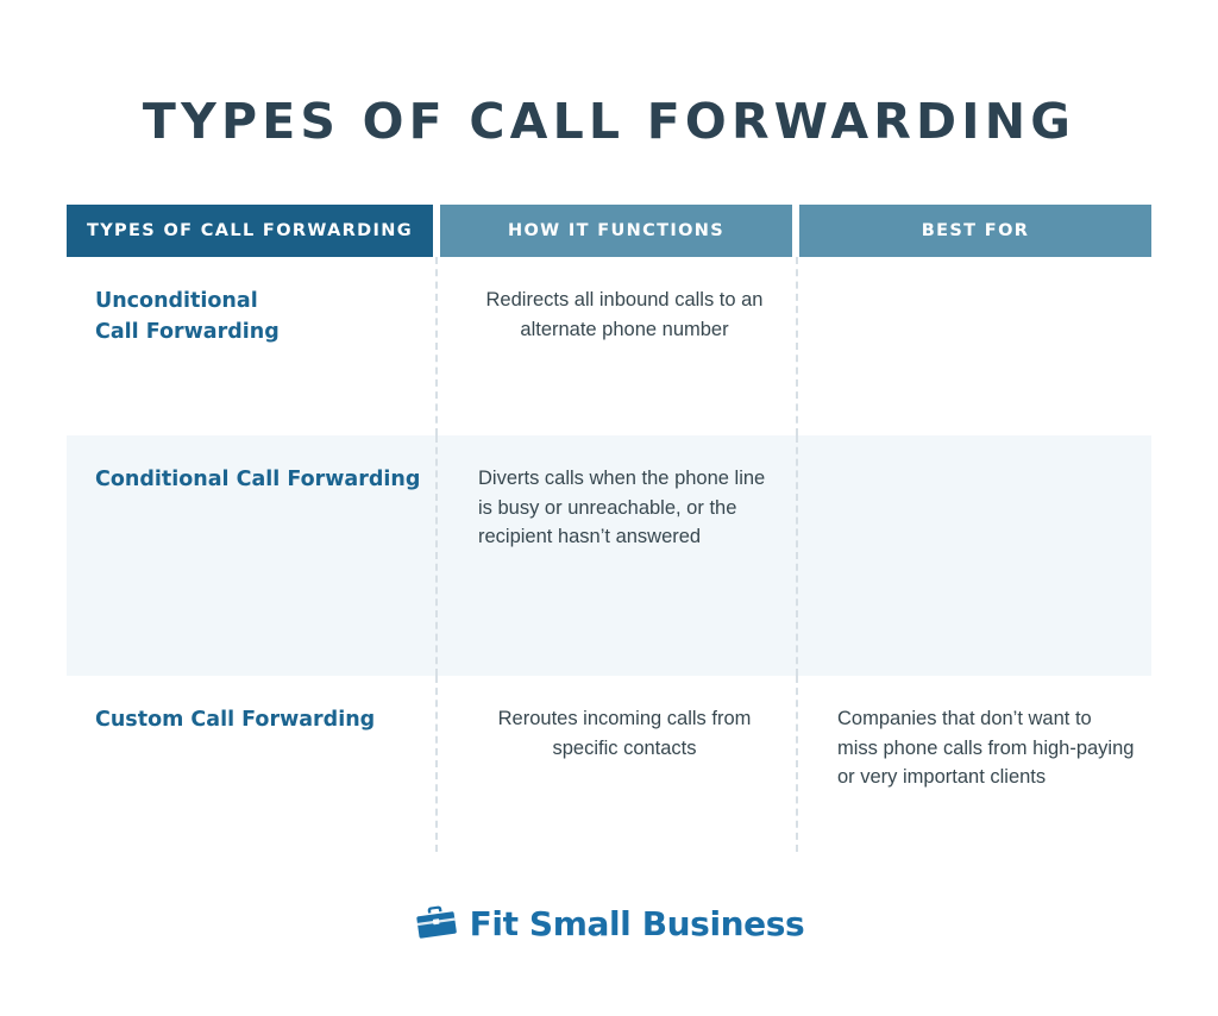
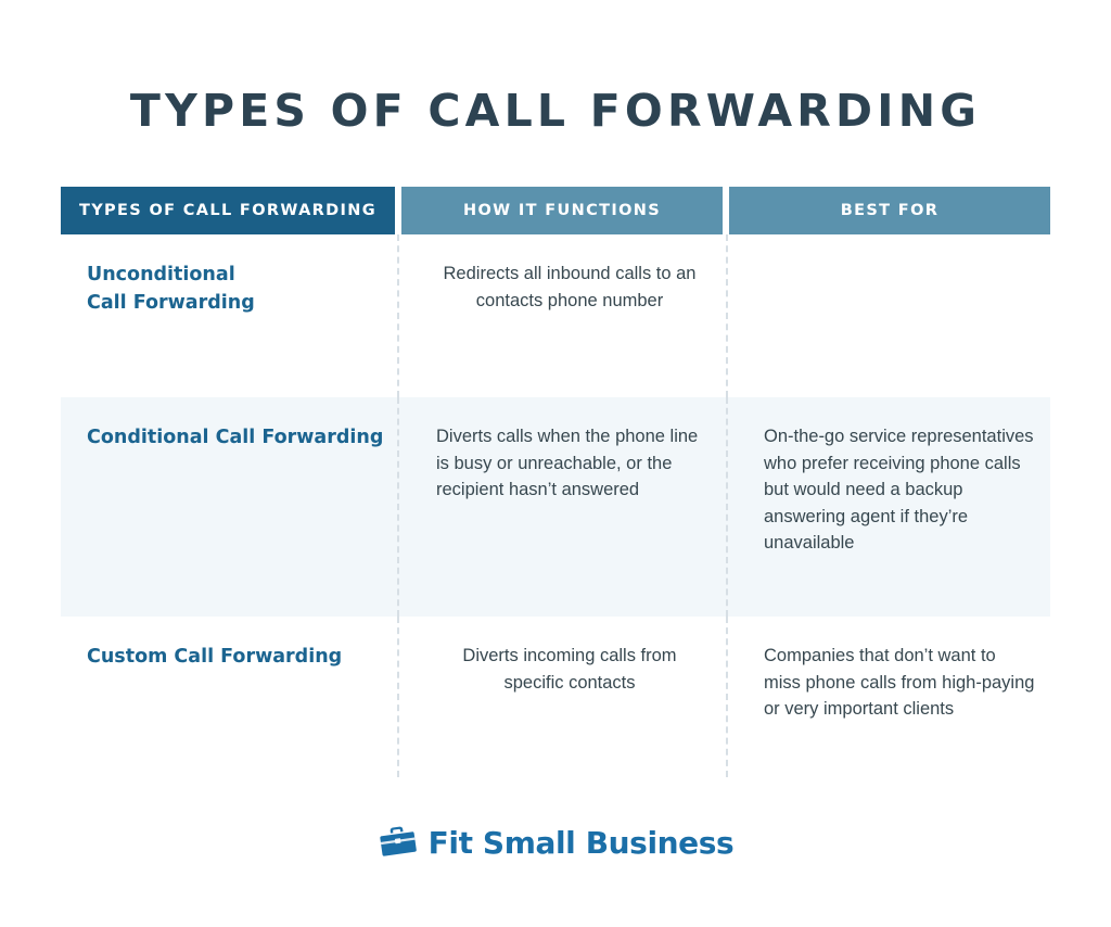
  TYPES OF CALL FORWARDING
  TYPES OF CALL FORWARDING
  HOW IT FUNCTIONS
  BEST FOR
  Unconditional
  Call Forwarding
- Redirects all inbound calls to an alternate phone number
+ Redirects all inbound calls to an contacts phone number
  Conditional Call Forwarding
  Diverts calls when the phone line is busy or unreachable, or the recipient hasn’t answered
+ On-the-go service representatives who prefer receiving phone calls but would need a backup answering agent if they’re unavailable
  Custom Call Forwarding
- Reroutes incoming calls from specific contacts
+ Diverts incoming calls from specific contacts
  Companies that don’t want to miss phone calls from high-paying or very important clients
  Fit Small Business
